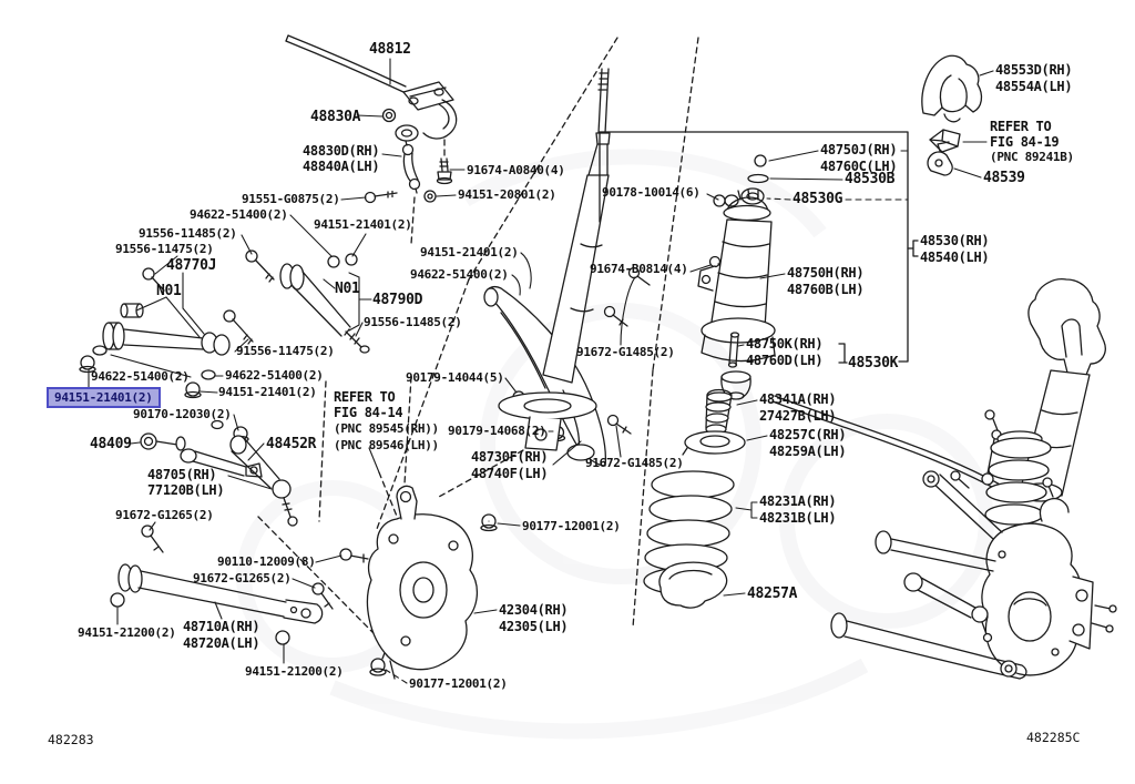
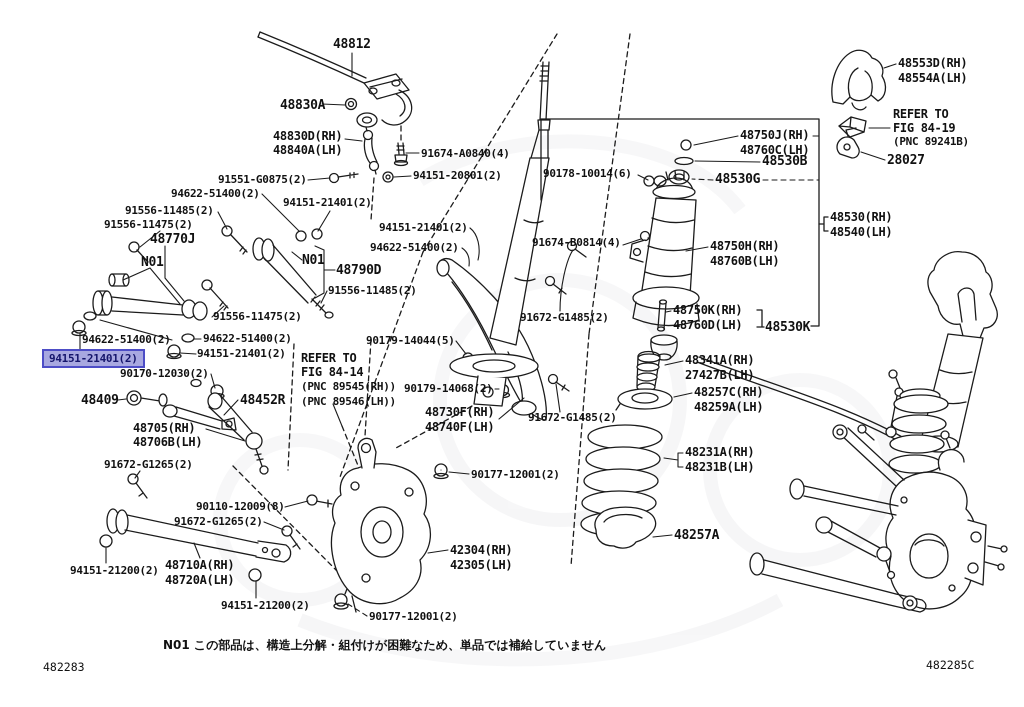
  48812
  48830A
  48830D(RH)
  48840A(LH)
  91674-A0840(4)
  91551-G0875(2)
  94151-20801(2)
  94622-51400(2)
  94151-21401(2)
  91556-11485(2)
  91556-11475(2)
  48770J
  N01
  94151-21401(2)
  94622-51400(2)
  N01
  48790D
  91556-11485(2)
  91556-11475(2)
  94622-51400(2)
  94151-21401(2)
  94622-51400(2)
  94151-21401(2)
  90170-12030(2)
  48409
  48452R
  48705(RH)
- 77120B(LH)
+ 48706B(LH)
  91672-G1265(2)
  90110-12009(8)
  91672-G1265(2)
  48710A(RH)
  48720A(LH)
  94151-21200(2)
  94151-21200(2)
  90177-12001(2)
  42304(RH)
  42305(LH)
  90177-12001(2)
  REFER TO
  FIG 84-14
  (PNC 89545(RH))
  (PNC 89546(LH))
  90179-14044(5)
  90179-14068(2)
  48730F(RH)
  48740F(LH)
  91672-G1485(2)
  91672-G1485(2)
  91674-B0814(4)
  90178-10014(6)
  48750J(RH)
  48760C(LH)
  48530B
  48530G
  48530(RH)
  48540(LH)
  48750H(RH)
  48760B(LH)
  48750K(RH)
  48760D(LH)
  48530K
  48341A(RH)
  27427B(LH)
  48257C(RH)
  48259A(LH)
  48231A(RH)
  48231B(LH)
  48257A
  48553D(RH)
  48554A(LH)
  REFER TO
  FIG 84-19
  (PNC 89241B)
- 48539
+ 28027
+ N01 この部品は、構造上分解・組付けが困難なため、単品では補給していません
  482283
  482285C
